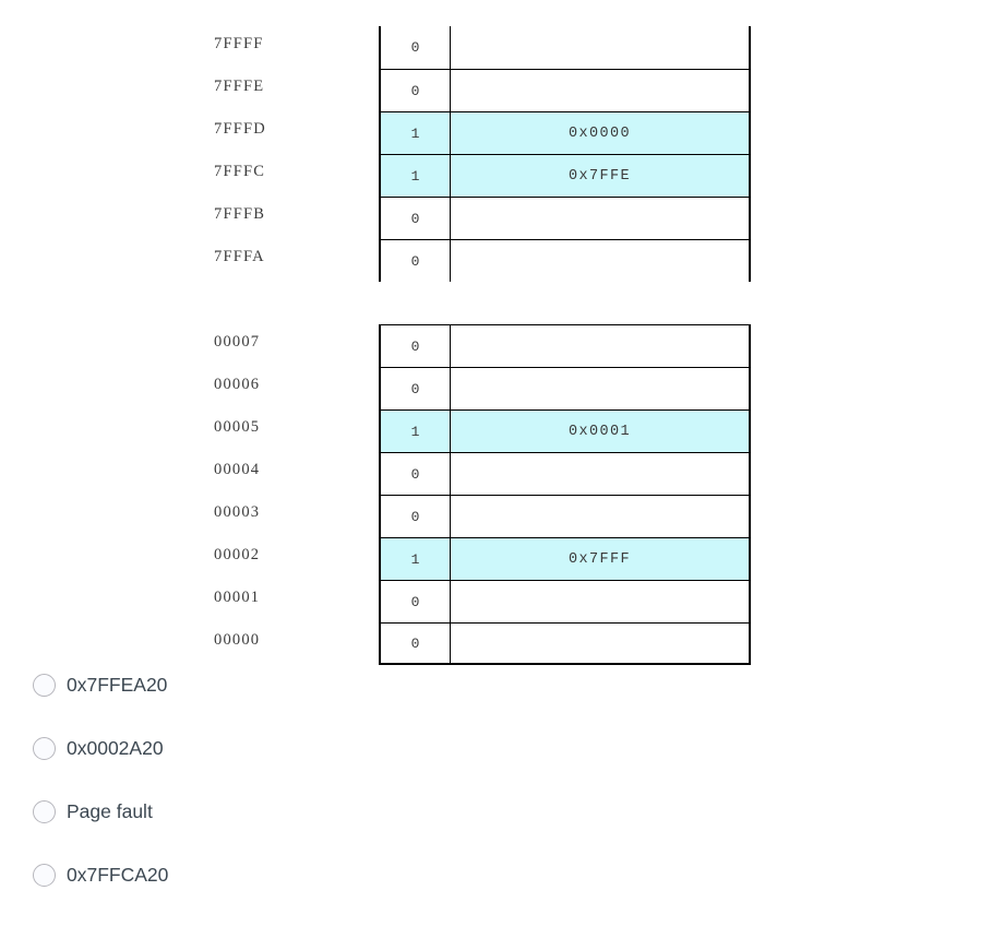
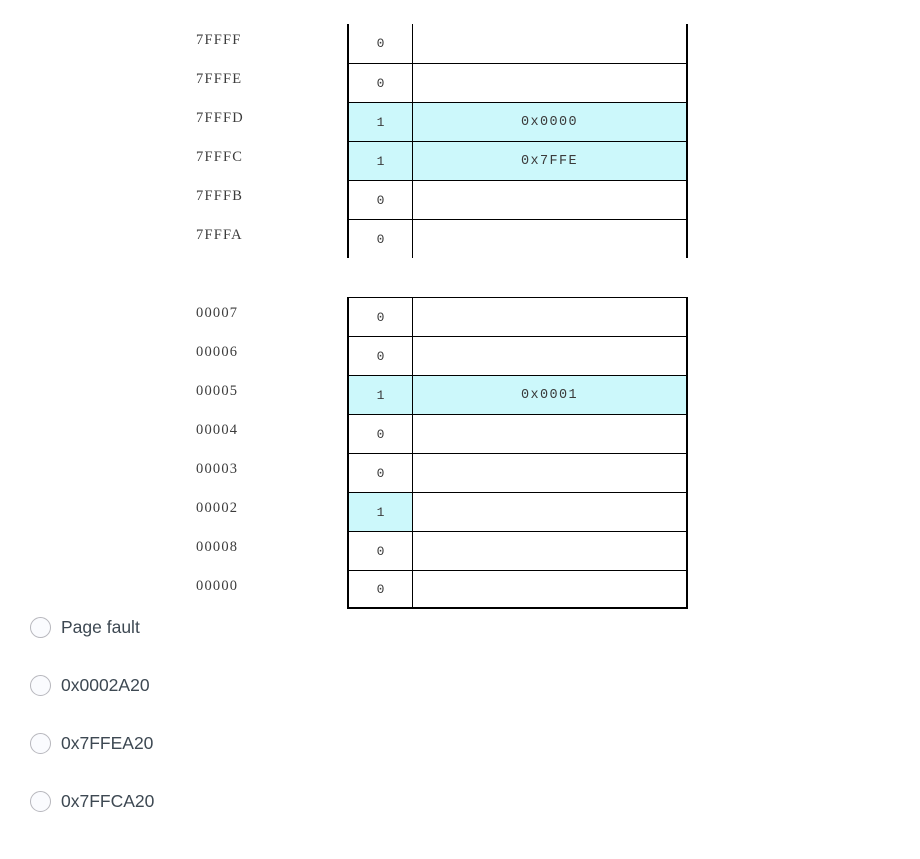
  7FFFF
  0
  7FFFE
  0
  7FFFD
  1
  0x0000
  7FFFC
  1
  0x7FFE
  7FFFB
  0
  7FFFA
  0
  00007
  0
  00006
  0
  00005
  1
  0x0001
  00004
  0
  00003
  0
  00002
  1
- 0x7FFF
- 00001
+ 00008
  0
  00000
  0
- 0x7FFEA20
+ Page fault
  0x0002A20
- Page fault
+ 0x7FFEA20
  0x7FFCA20
